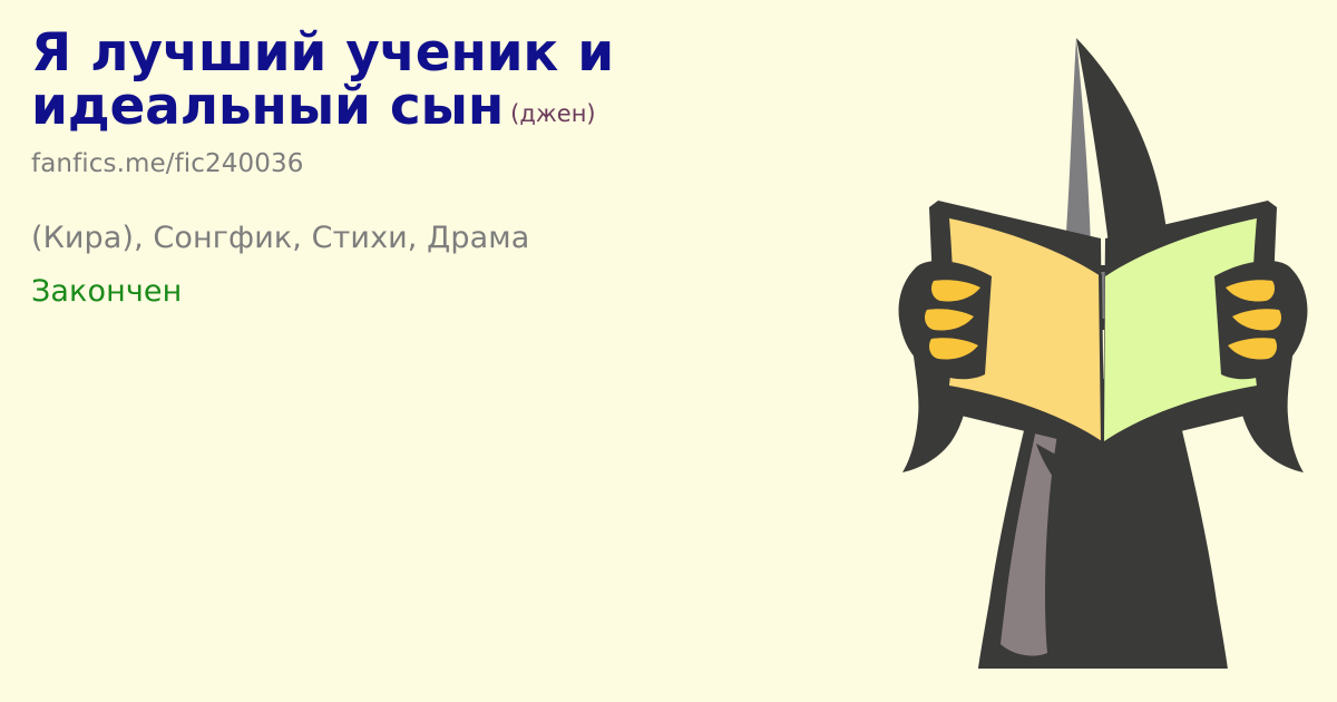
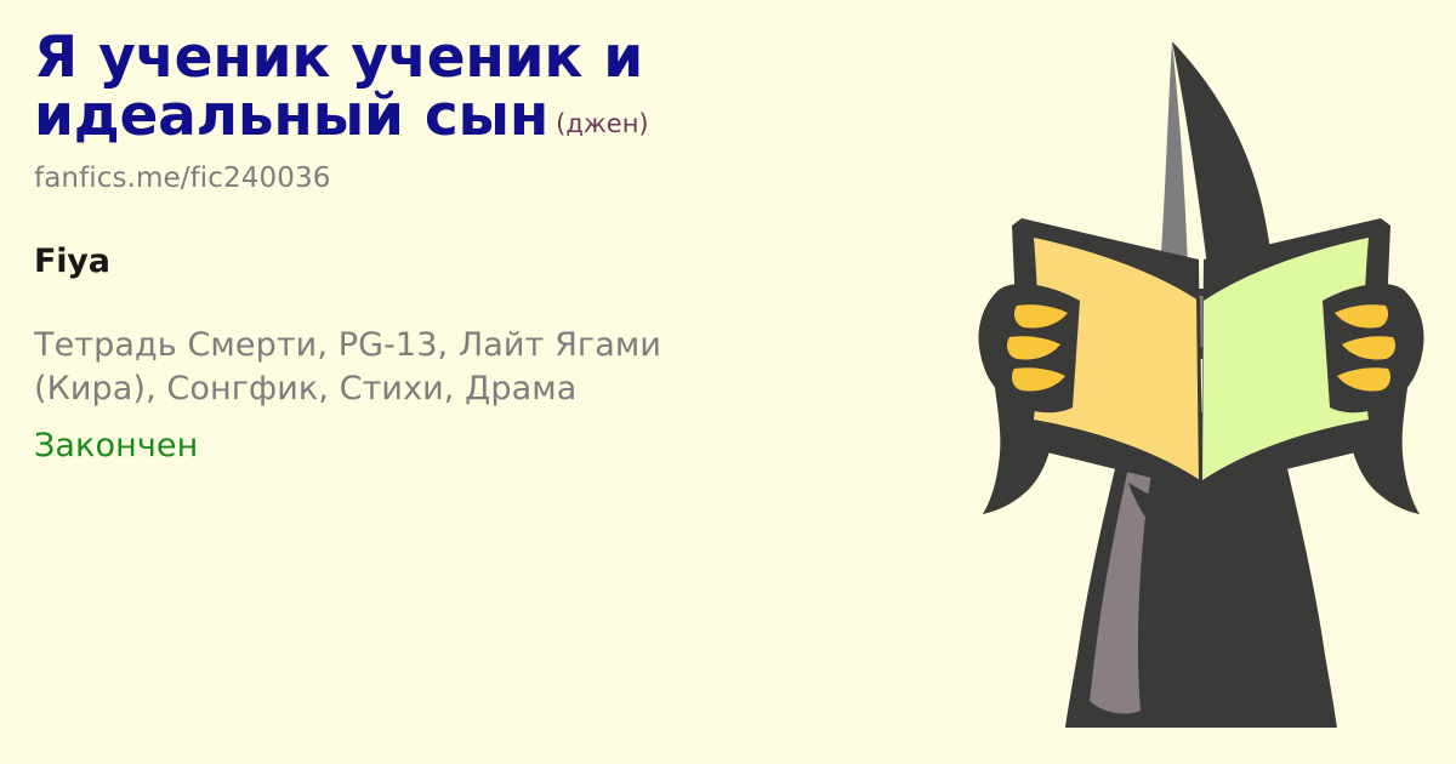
- Я лучший ученик и идеальный сын (джен)
+ Я ученик ученик и идеальный сын (джен)
  fanfics.me/fic240036
+ Fiya
+ Тетрадь Смерти, PG-13, Лайт Ягами
  (Кира), Сонгфик, Стихи, Драма
  Закончен
